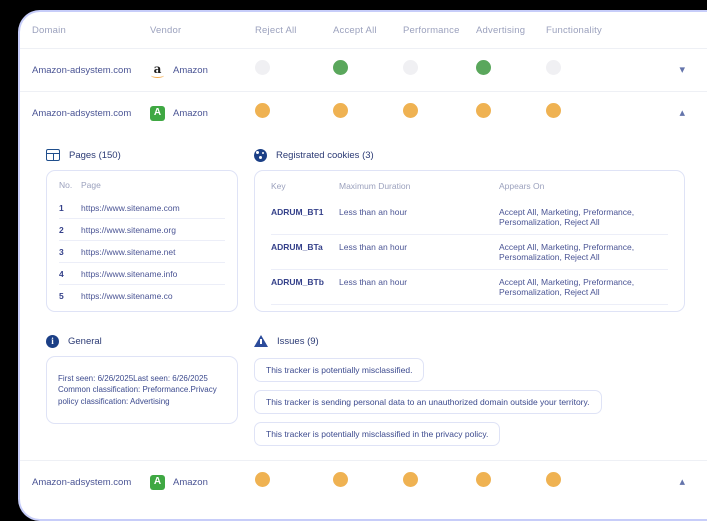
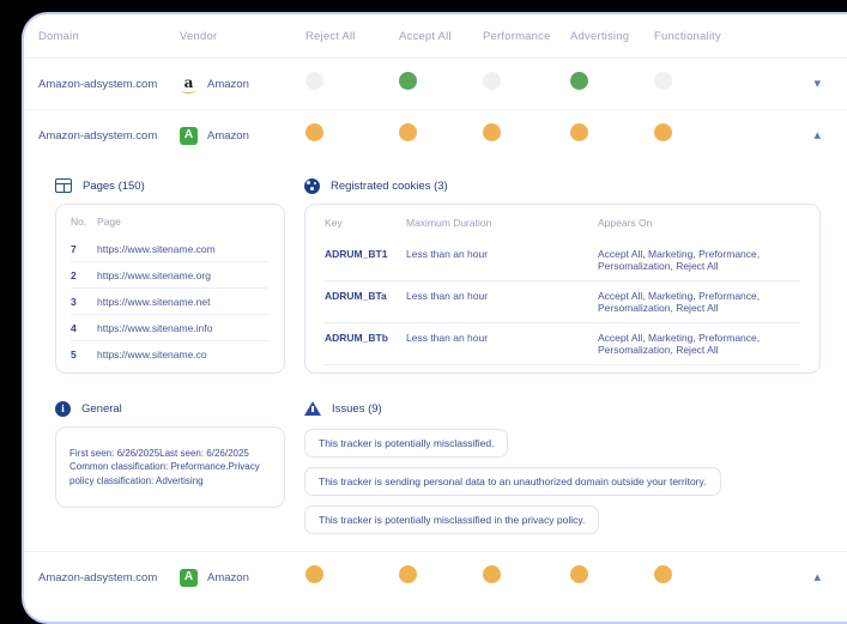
  Domain
  Vendor
  Reject All
  Accept All
  Performance
  Advertising
  Functionality
  Amazon-adsystem.com
  a
  Amazon
  ▾
  Amazon-adsystem.com
  A
  Amazon
  ▴
  Pages (150)
  No.
  Page
- 1
+ 7
  https://www.sitename.com
  2
  https://www.sitename.org
  3
  https://www.sitename.net
  4
  https://www.sitename.info
  5
  https://www.sitename.co
  i
  General
  First seen: 6/26/2025Last seen: 6/26/2025 Common classification: Preformance.Privacy policy classification: Advertising
  Registrated cookies (3)
  Key
  Maximum Duration
  Appears On
  ADRUM_BT1
  Less than an hour
  Accept All, Marketing, Preformance, Persomalization, Reject All
  ADRUM_BTa
  Less than an hour
  Accept All, Marketing, Preformance, Persomalization, Reject All
  ADRUM_BTb
  Less than an hour
  Accept All, Marketing, Preformance, Persomalization, Reject All
  Issues (9)
  This tracker is potentially misclassified.
  This tracker is sending personal data to an unauthorized domain outside your territory.
  This tracker is potentially misclassified in the privacy policy.
  Amazon-adsystem.com
  A
  Amazon
  ▴
